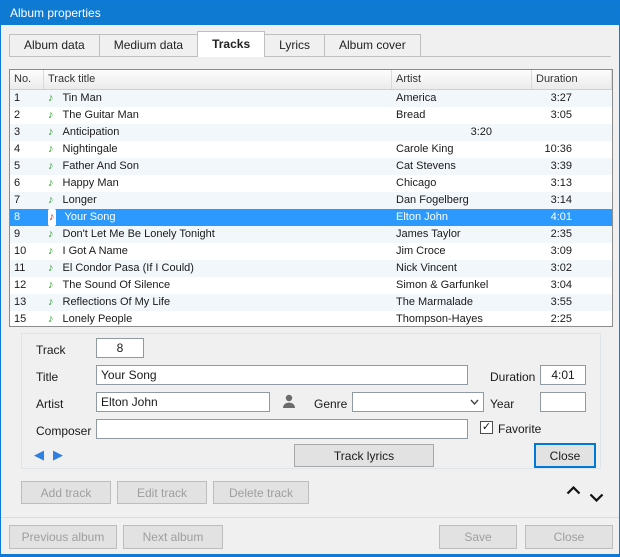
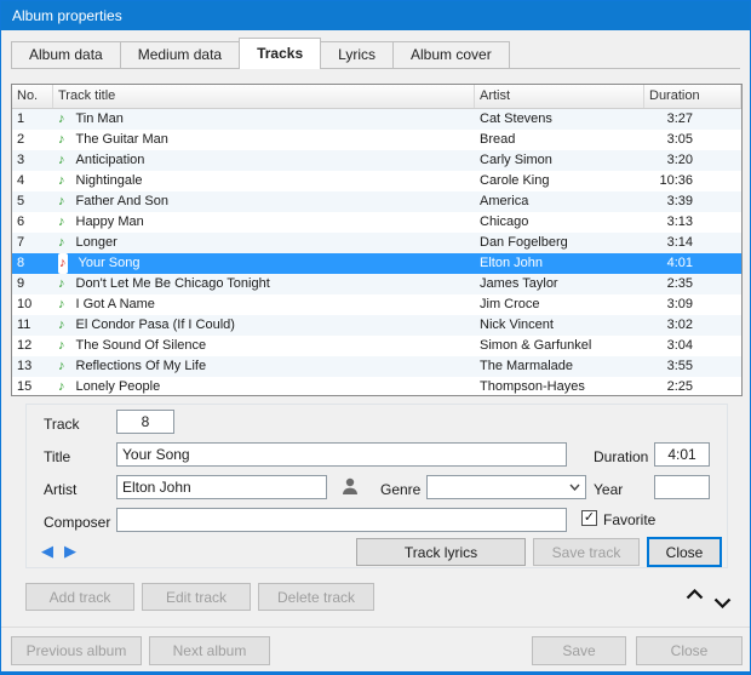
  Album properties
  Album data
  Medium data
  Tracks
  Lyrics
  Album cover
  No.
  Track title
  Artist
  Duration
  1
  ♪
  Tin Man
- America
+ Cat Stevens
  3:27
  2
  ♪
  The Guitar Man
  Bread
  3:05
  3
  ♪
  Anticipation
+ Carly Simon
  3:20
  4
  ♪
  Nightingale
  Carole King
  10:36
  5
  ♪
  Father And Son
- Cat Stevens
+ America
  3:39
  6
  ♪
  Happy Man
  Chicago
  3:13
  7
  ♪
  Longer
  Dan Fogelberg
  3:14
  8
  ♪
  Your Song
  Elton John
  4:01
  9
  ♪
- Don't Let Me Be Lonely Tonight
+ Don't Let Me Be Chicago Tonight
  James Taylor
  2:35
  10
  ♪
  I Got A Name
  Jim Croce
  3:09
  11
  ♪
  El Condor Pasa (If I Could)
  Nick Vincent
  3:02
  12
  ♪
  The Sound Of Silence
  Simon & Garfunkel
  3:04
  13
  ♪
  Reflections Of My Life
  The Marmalade
  3:55
  15
  ♪
  Lonely People
  Thompson-Hayes
  2:25
  Track
  8
  Title
  Your Song
  Duration
  4:01
  Artist
  Elton John
  Genre
  Year
  Composer
  ✓
  Favorite
  ◀
  ▶
  Track lyrics
+ Save track
  Close
  Add track
  Edit track
  Delete track
  Previous album
  Next album
  Save
  Close
